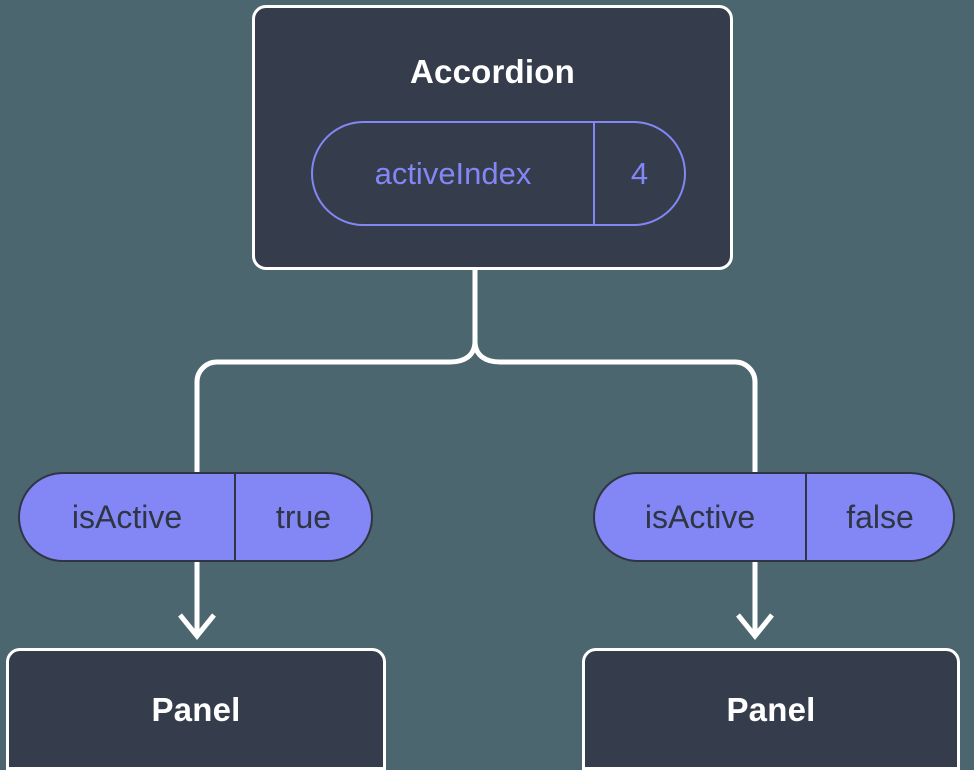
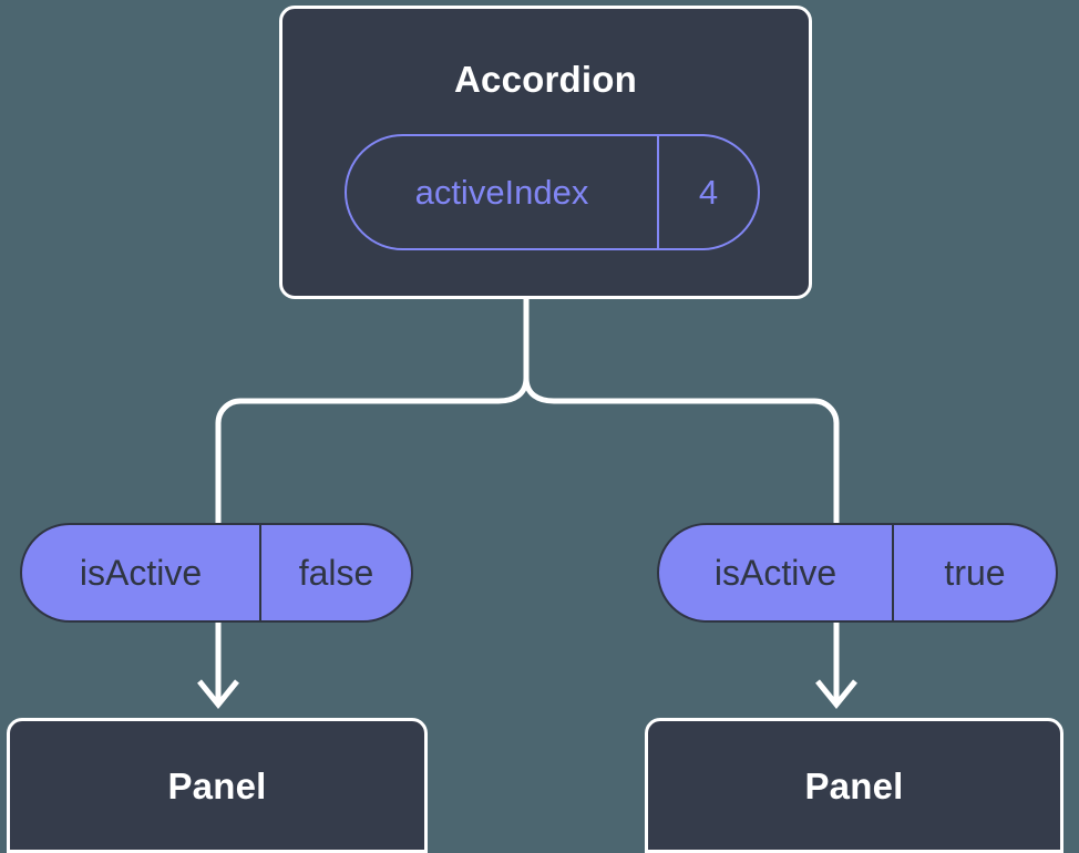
  Accordion
  activeIndex
  4
  isActive
- true
+ false
  isActive
- false
+ true
  Panel
  Panel
